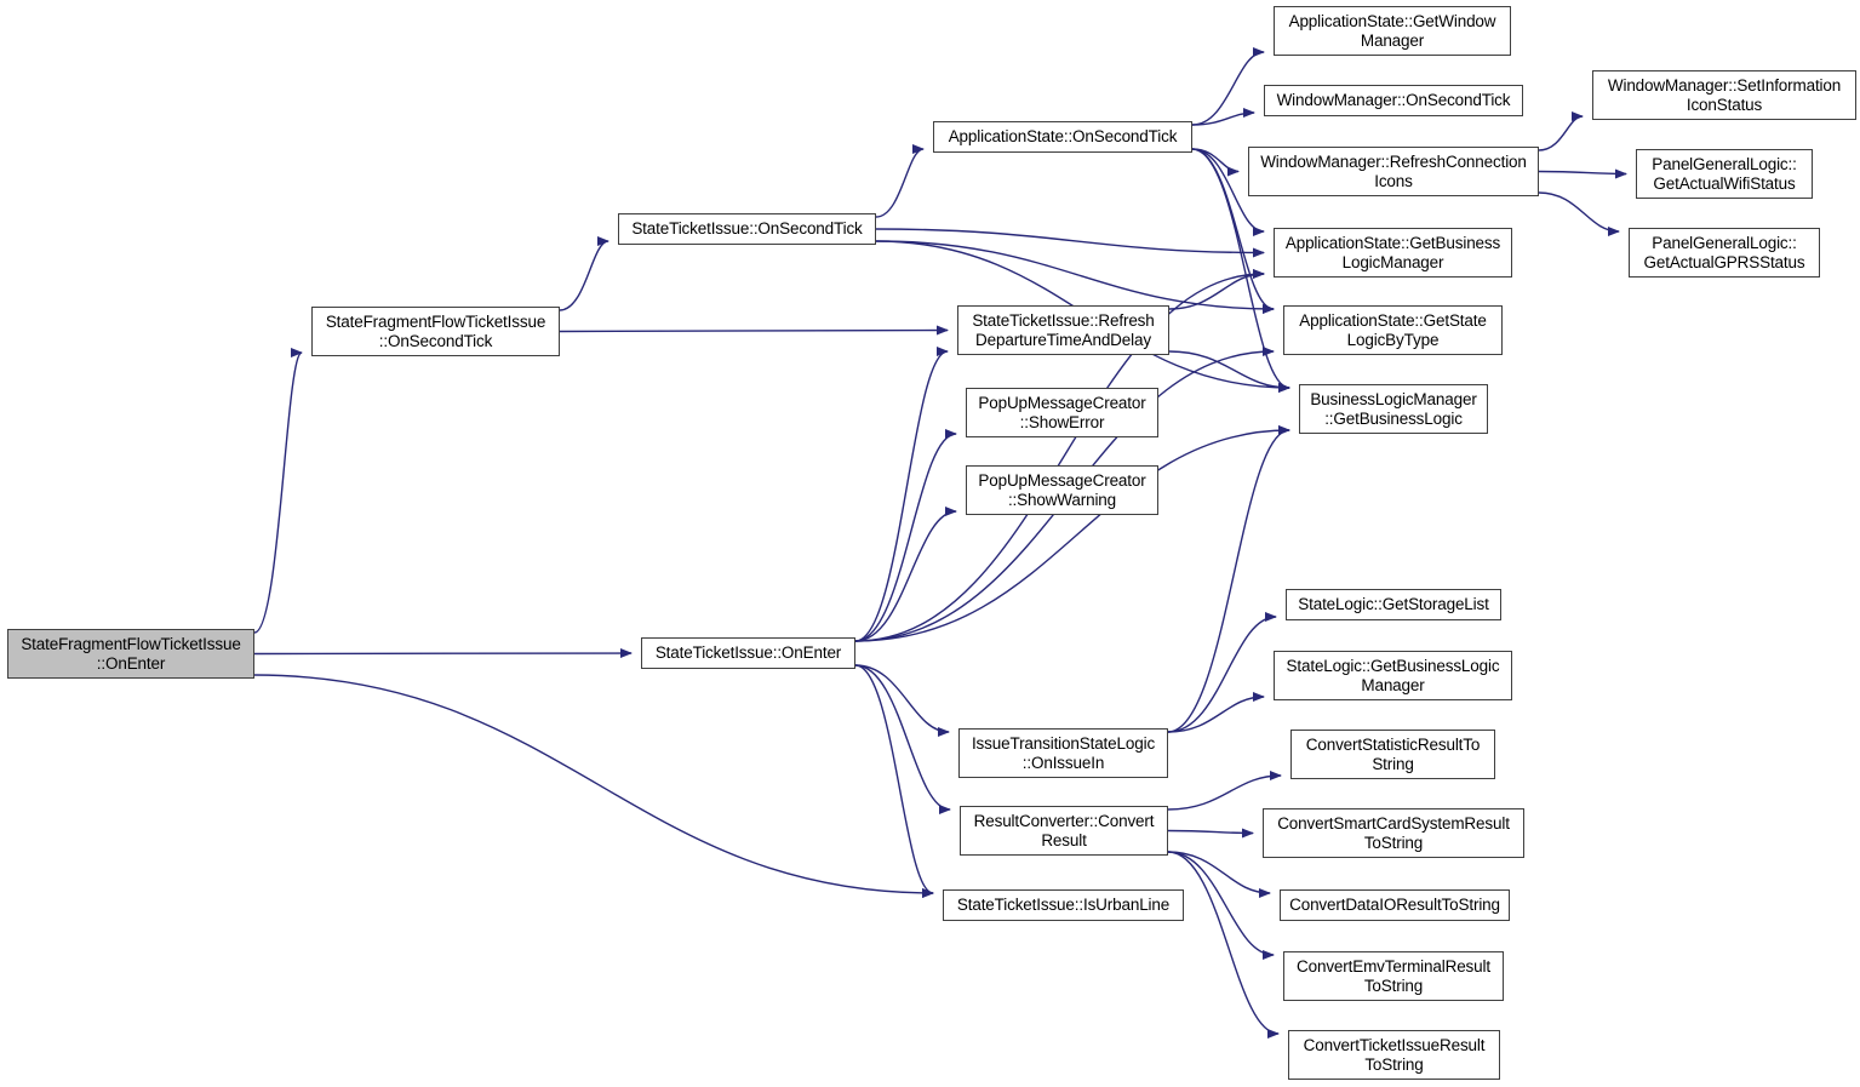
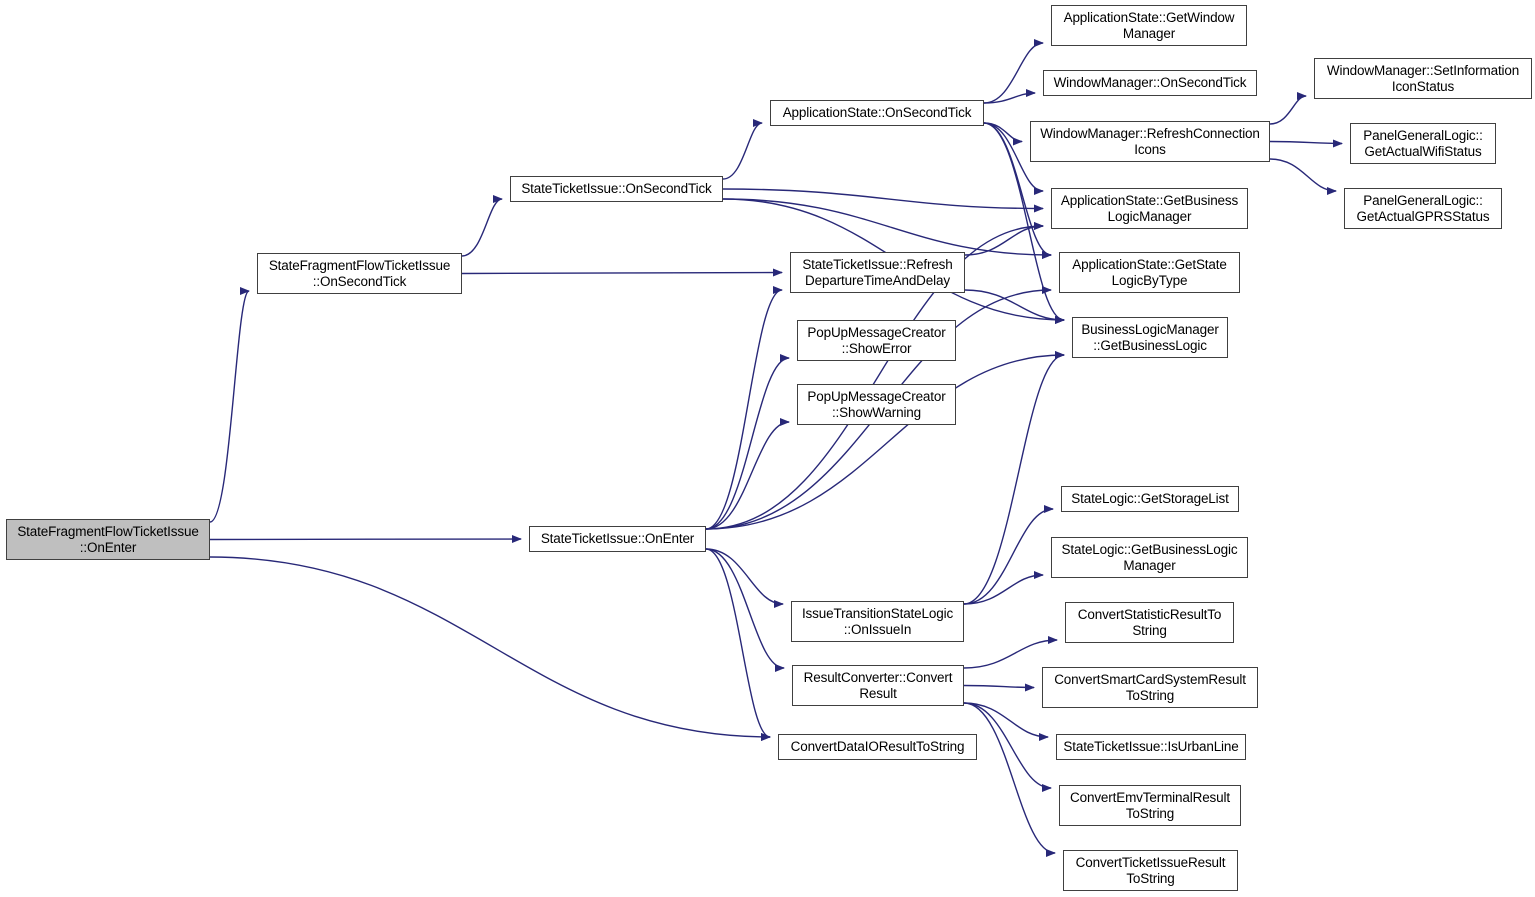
  StateFragmentFlowTicketIssue
  ::OnEnter
  StateFragmentFlowTicketIssue
  ::OnSecondTick
  StateTicketIssue::OnSecondTick
  ApplicationState::OnSecondTick
  ApplicationState::GetWindow
  Manager
  WindowManager::OnSecondTick
  WindowManager::RefreshConnection
  Icons
  WindowManager::SetInformation
  IconStatus
  PanelGeneralLogic::
  GetActualWifiStatus
  PanelGeneralLogic::
  GetActualGPRSStatus
  ApplicationState::GetBusiness
  LogicManager
  ApplicationState::GetState
  LogicByType
  BusinessLogicManager
  ::GetBusinessLogic
  StateTicketIssue::Refresh
  DepartureTimeAndDelay
  PopUpMessageCreator
  ::ShowError
  PopUpMessageCreator
  ::ShowWarning
  StateTicketIssue::OnEnter
  IssueTransitionStateLogic
  ::OnIssueIn
  ResultConverter::Convert
  Result
- StateTicketIssue::IsUrbanLine
+ ConvertDataIOResultToString
  StateLogic::GetStorageList
  StateLogic::GetBusinessLogic
  Manager
  ConvertStatisticResultTo
  String
  ConvertSmartCardSystemResult
  ToString
- ConvertDataIOResultToString
+ StateTicketIssue::IsUrbanLine
  ConvertEmvTerminalResult
  ToString
  ConvertTicketIssueResult
  ToString
